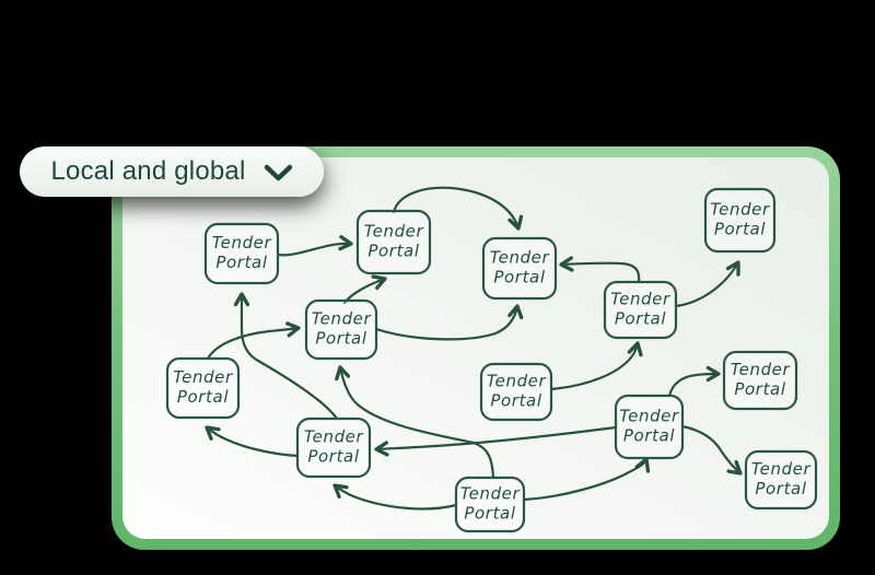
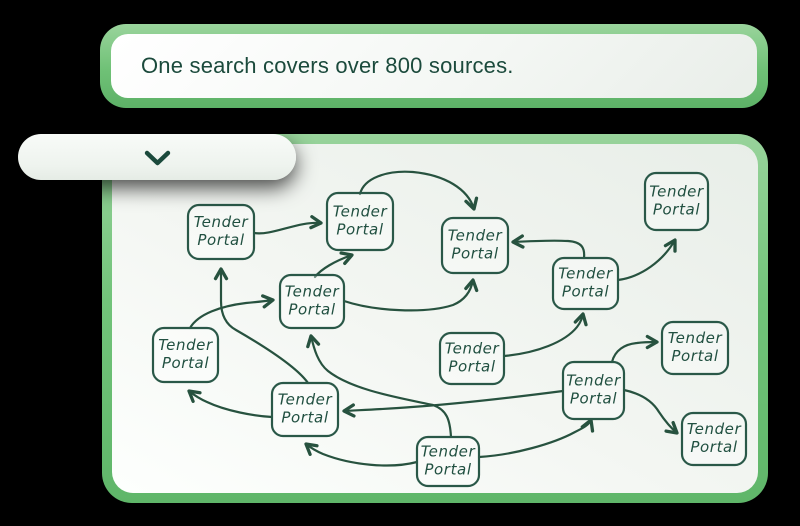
+ One search covers over 800 sources.
  Tender Portal
  Tender Portal
  Tender Portal
  Tender Portal
  Tender Portal
  Tender Portal
  Tender Portal
  Tender Portal
  Tender Portal
  Tender Portal
  Tender Portal
  Tender Portal
  Tender Portal
- Local and global
